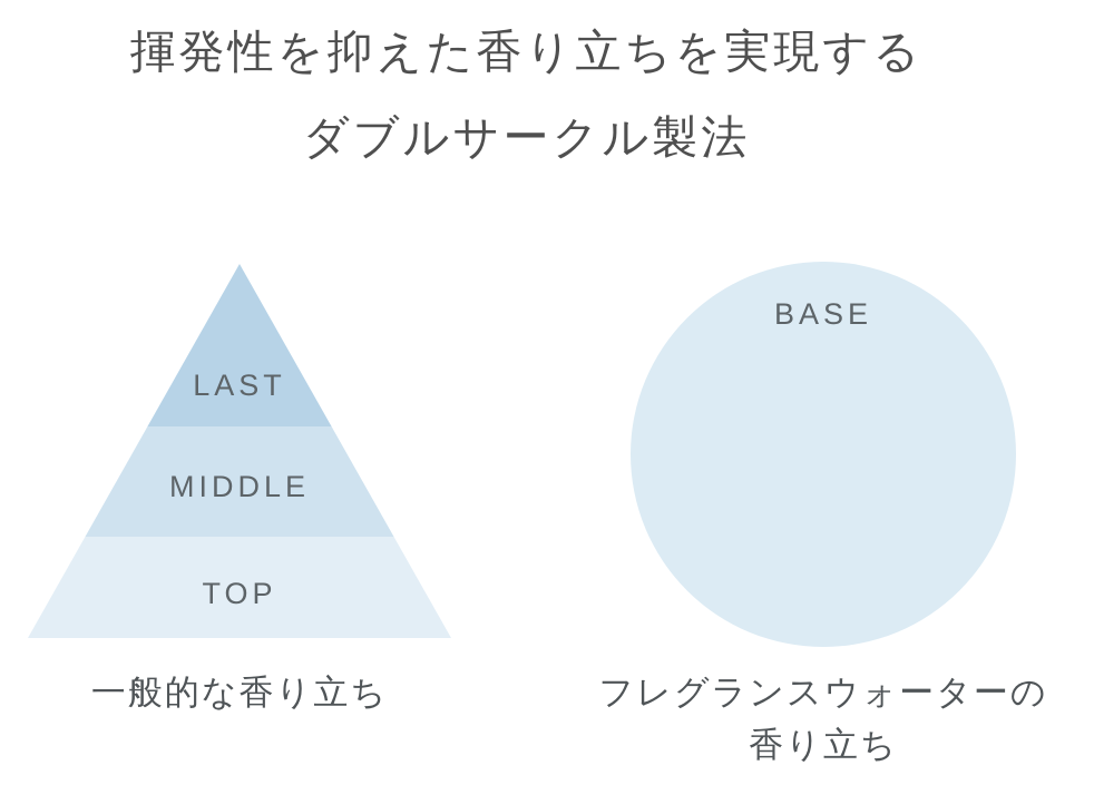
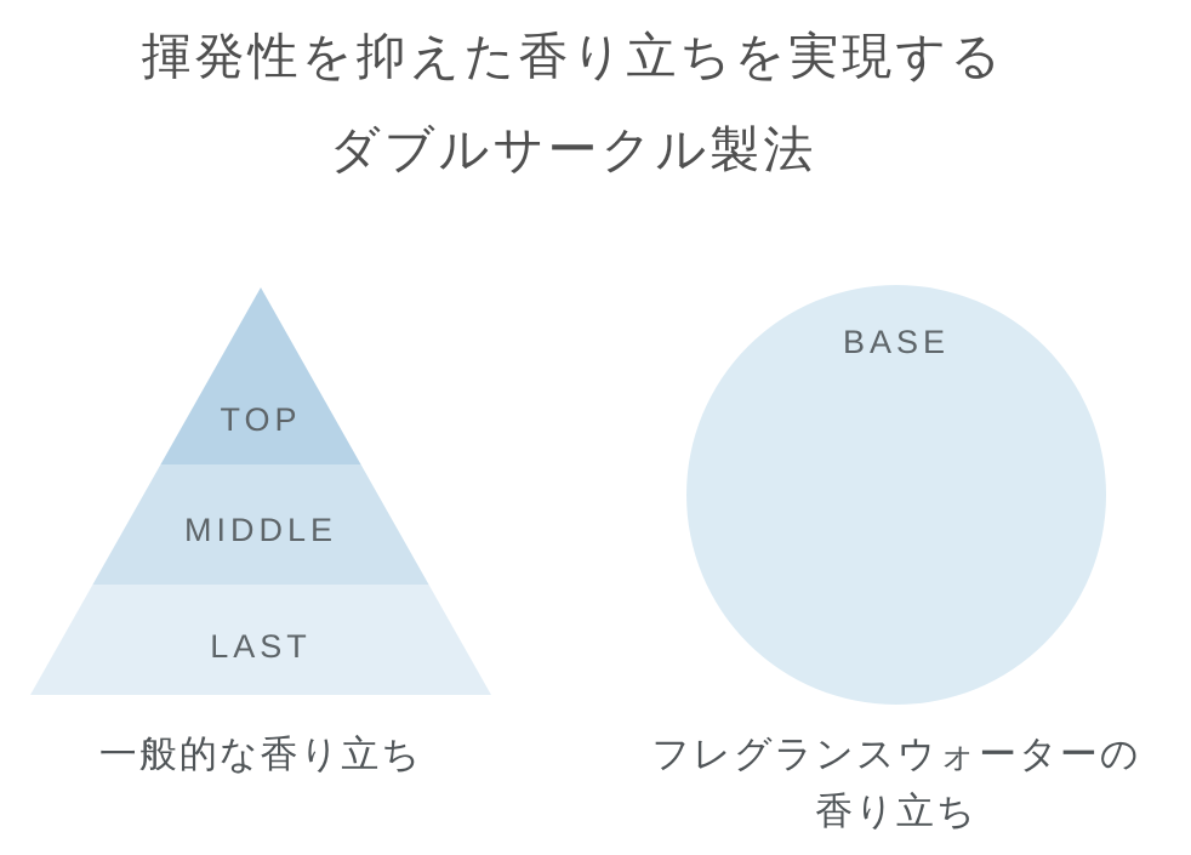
  揮発性を抑えた香り立ちを実現する
  ダブルサークル製法
- LAST
+ TOP
  MIDDLE
- TOP
+ LAST
  BASE
  一般的な香り立ち
  フレグランスウォーターの
  香り立ち
